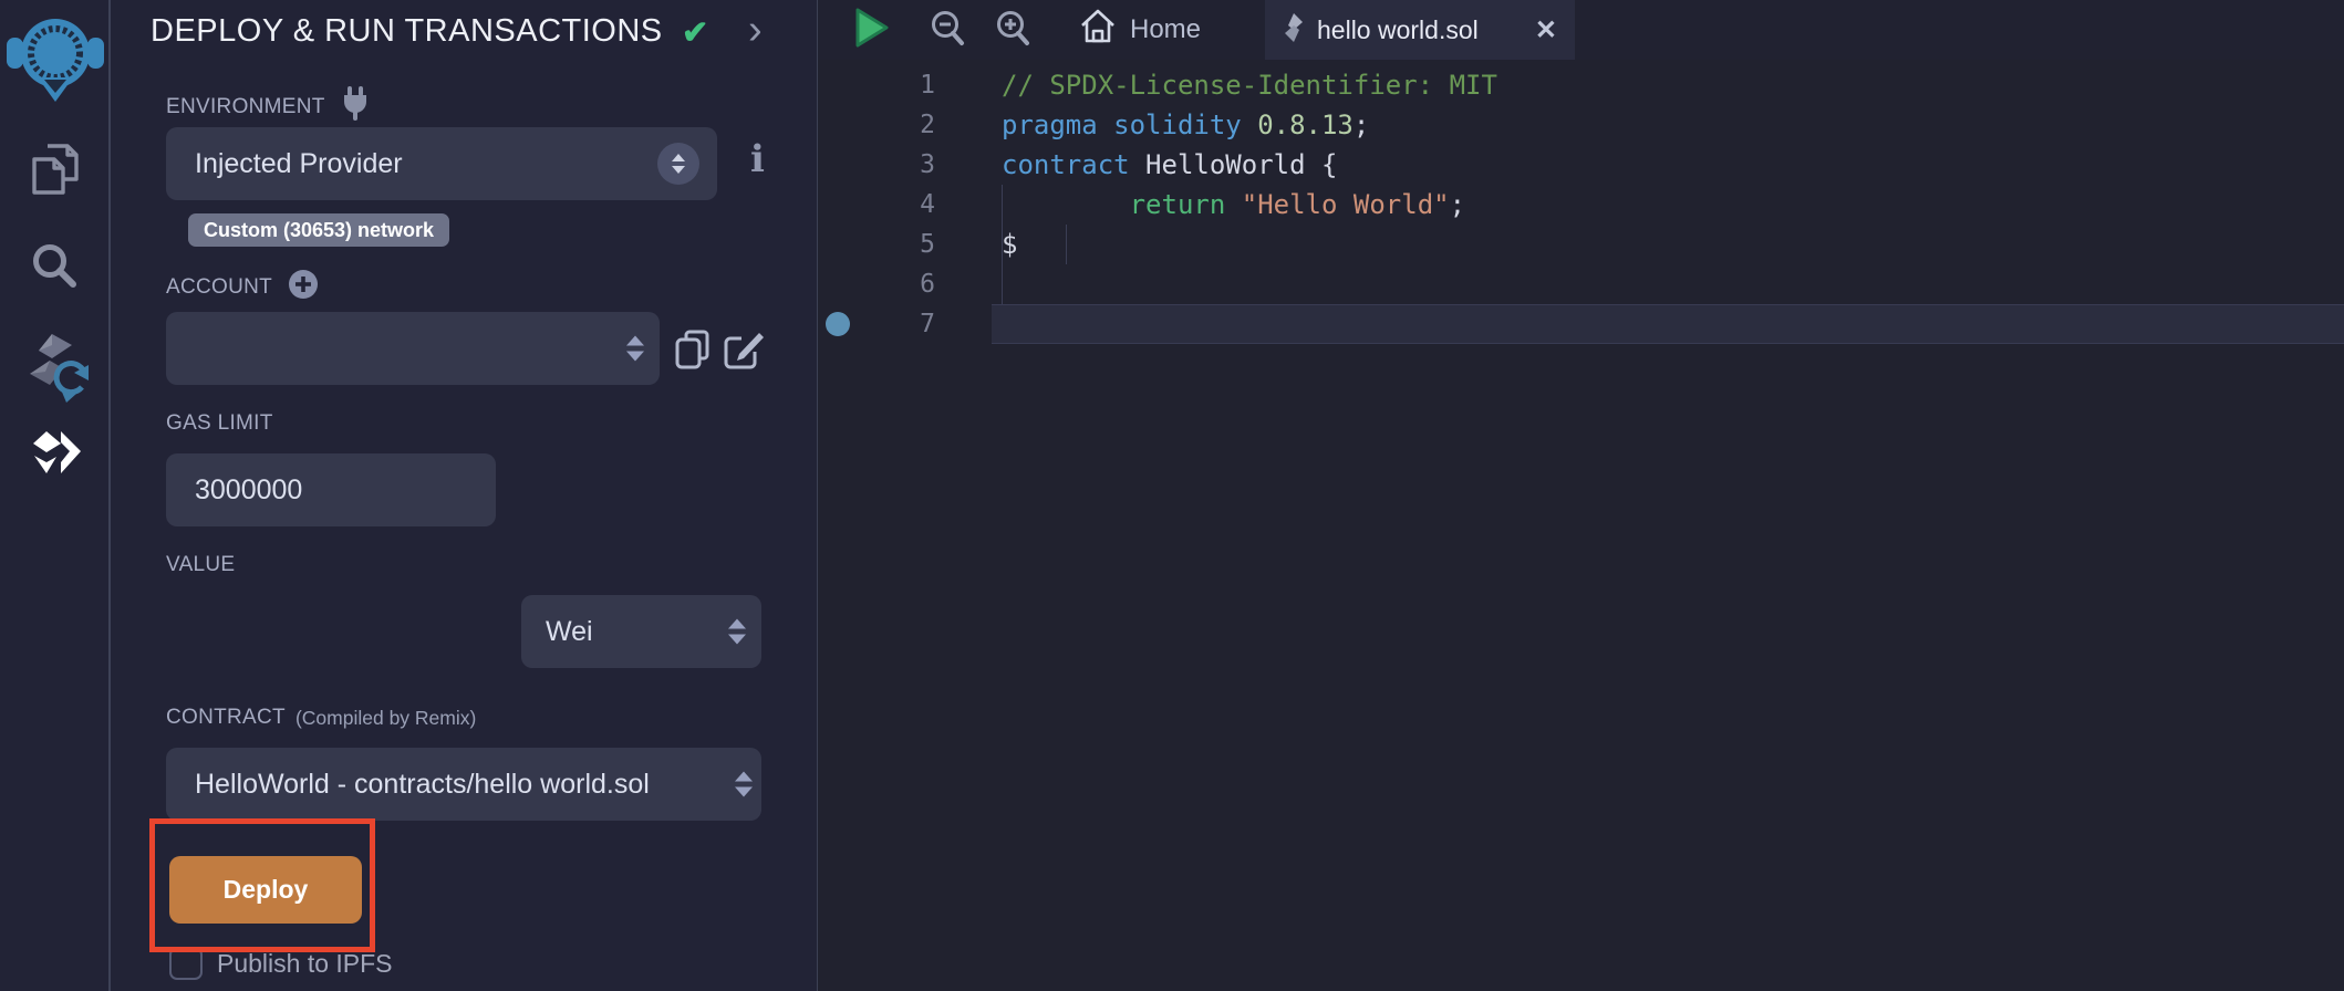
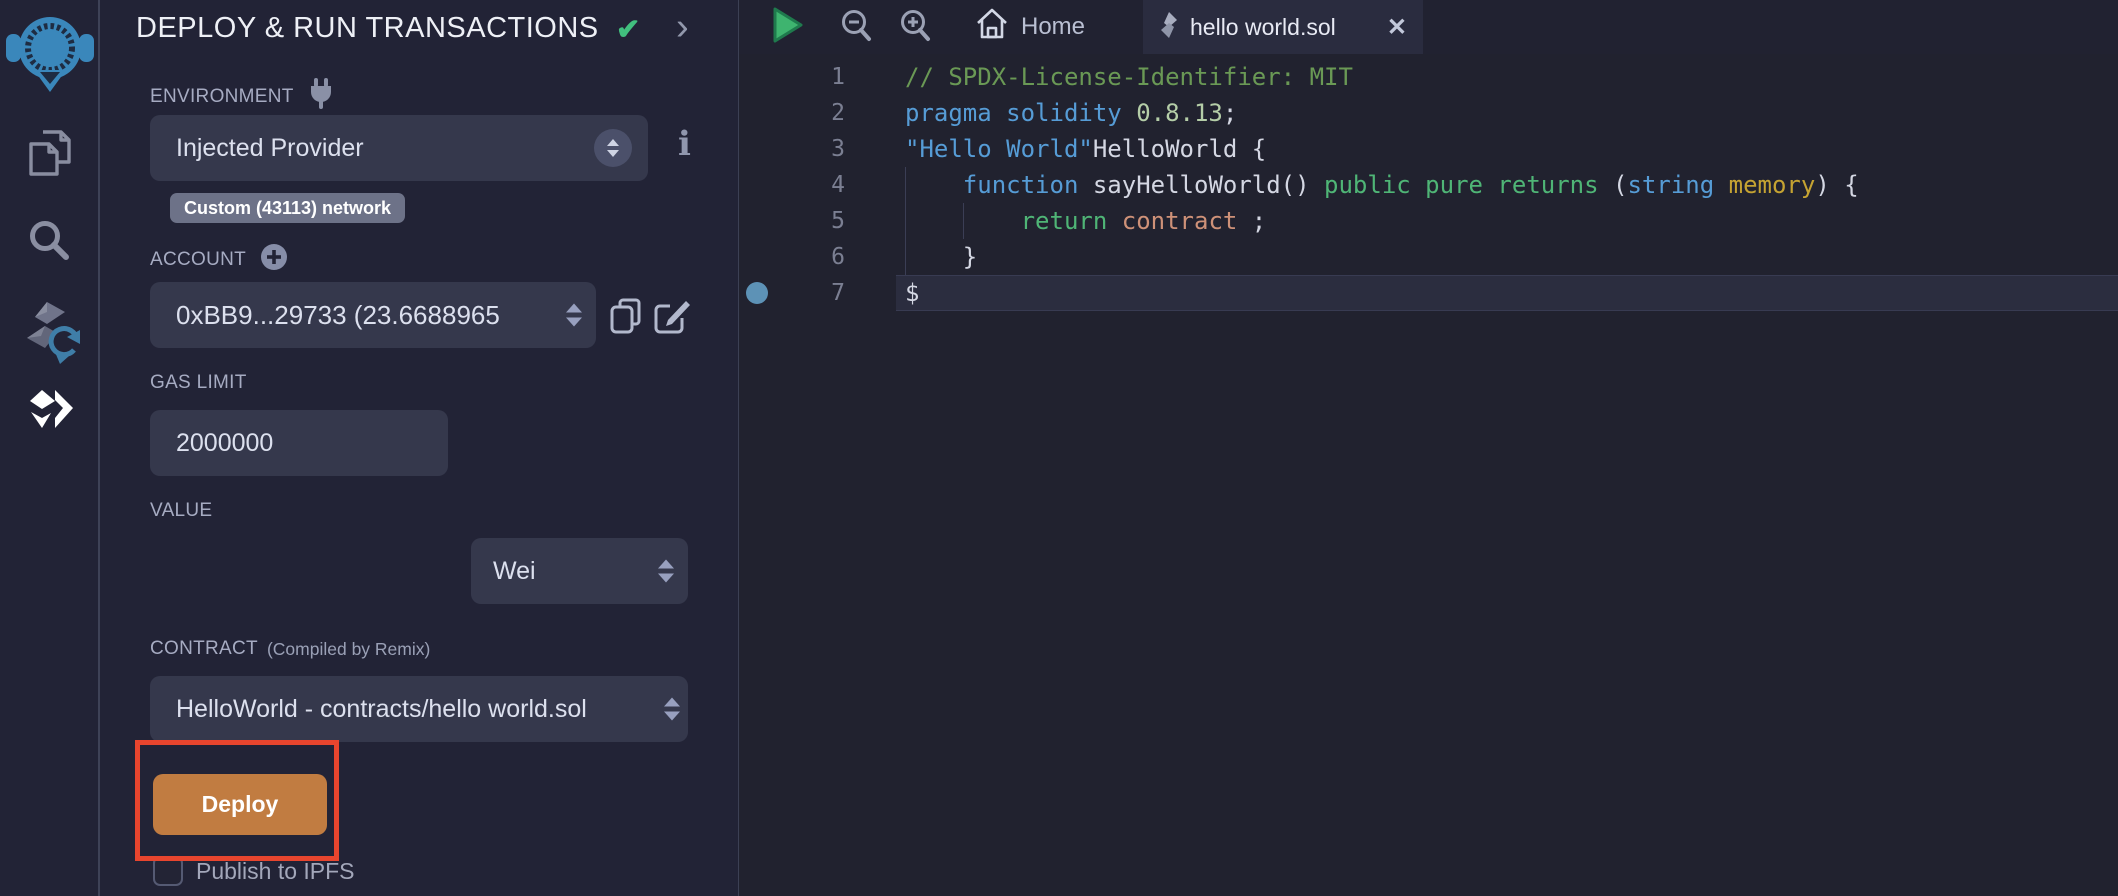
  DEPLOY & RUN TRANSACTIONS
  ✔
  ›
  ENVIRONMENT
  Injected Provider
  i
- Custom (30653) network
+ Custom (43113) network
  ACCOUNT
+ 0xBB9...29733 (23.6688965
  GAS LIMIT
- 3000000
+ 2000000
  VALUE
  Wei
  CONTRACT
  (Compiled by Remix)
  HelloWorld - contracts/hello world.sol
  Deploy
  Publish to IPFS
  Home
  hello world.sol
  ✕
  1
  2
  3
  4
  5
  6
  7
  // SPDX-License-Identifier: MIT
  pragma solidity 0.8.13;
- contract HelloWorld {
+ "Hello World"HelloWorld {
+ function sayHelloWorld() public pure returns (string memory) {
- return "Hello World";
+ return contract ;
+ }
  $
